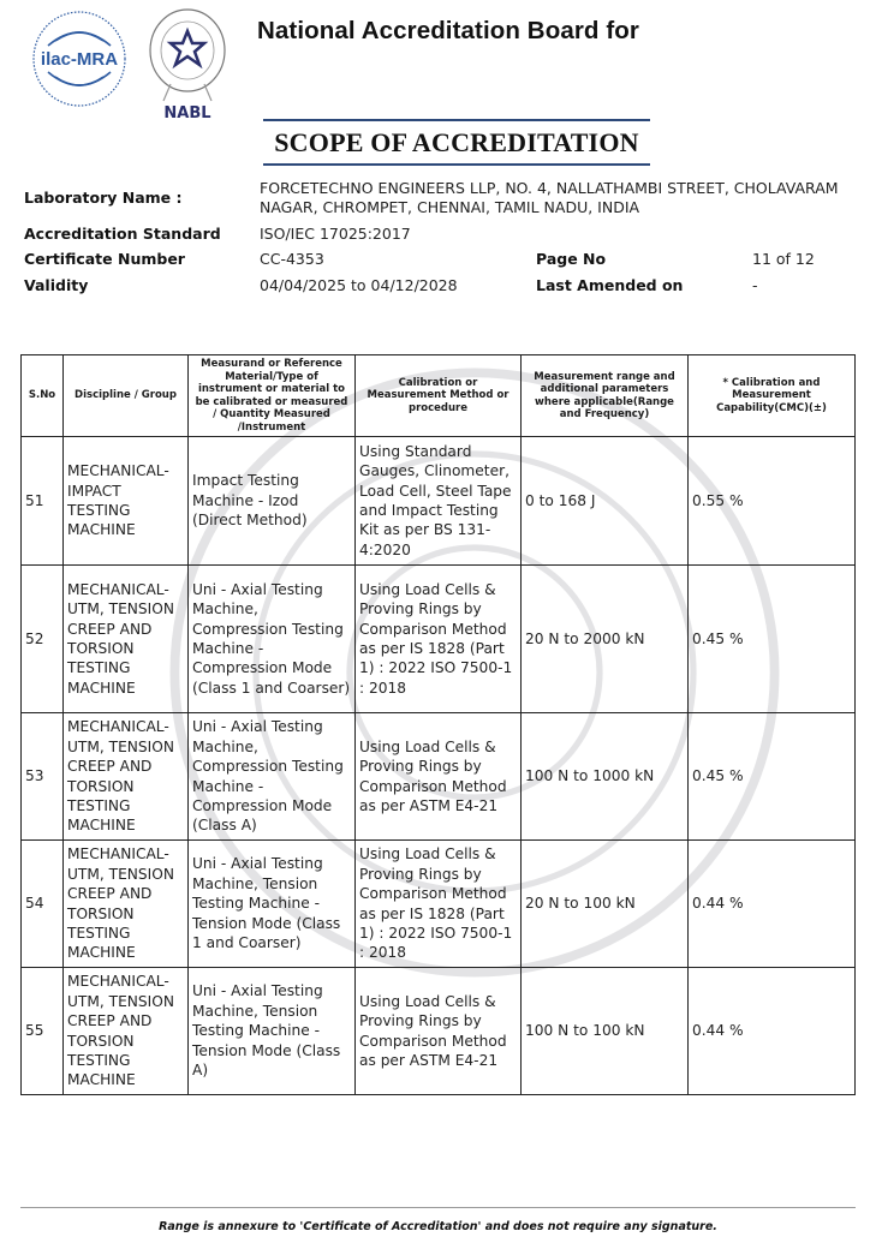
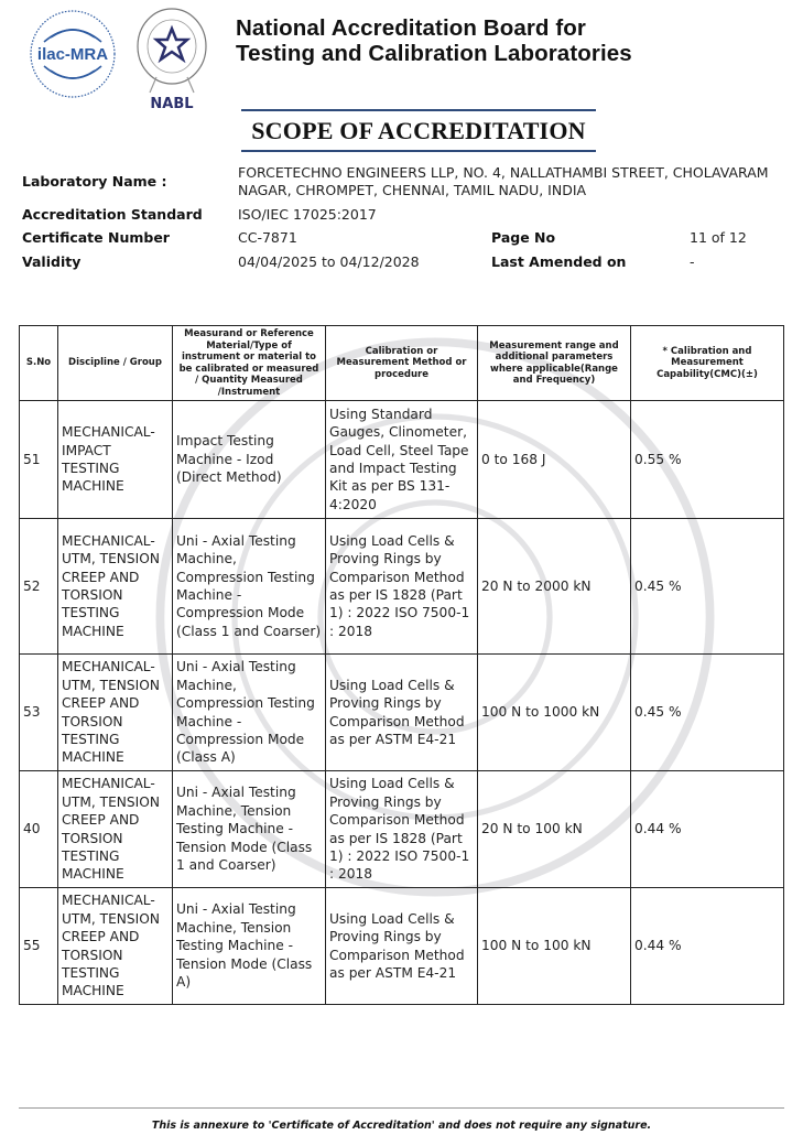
  ilac-MRA
  NABL
  National Accreditation Board for
+ Testing and Calibration Laboratories
  SCOPE OF ACCREDITATION
  Laboratory Name :
  FORCETECHNO ENGINEERS LLP, NO. 4, NALLATHAMBI STREET, CHOLAVARAM
  NAGAR, CHROMPET, CHENNAI, TAMIL NADU, INDIA
  Accreditation Standard
  ISO/IEC 17025:2017
  Certificate Number
- CC-4353
+ CC-7871
  Page No
  11 of 12
  Validity
  04/04/2025 to 04/12/2028
  Last Amended on
  -
  S.No	Discipline / Group	Measurand or Reference Material/Type of instrument or material to be calibrated or measured / Quantity Measured /Instrument	Calibration or Measurement Method or procedure	Measurement range and additional parameters where applicable(Range and Frequency)	* Calibration and Measurement Capability(CMC)(±)
  51	MECHANICAL- IMPACT TESTING MACHINE	Impact Testing Machine - Izod (Direct Method)	Using Standard Gauges, Clinometer, Load Cell, Steel Tape and Impact Testing Kit as per BS 131-4:2020	0 to 168 J	0.55 %
  52	MECHANICAL- UTM, TENSION CREEP AND TORSION TESTING MACHINE	Uni - Axial Testing Machine, Compression Testing Machine - Compression Mode (Class 1 and Coarser)	Using Load Cells & Proving Rings by Comparison Method as per IS 1828 (Part 1) : 2022 ISO 7500-1 : 2018	20 N to 2000 kN	0.45 %
  53	MECHANICAL- UTM, TENSION CREEP AND TORSION TESTING MACHINE	Uni - Axial Testing Machine, Compression Testing Machine - Compression Mode (Class A)	Using Load Cells & Proving Rings by Comparison Method as per ASTM E4-21	100 N to 1000 kN	0.45 %
- 54	MECHANICAL- UTM, TENSION CREEP AND TORSION TESTING MACHINE	Uni - Axial Testing Machine, Tension Testing Machine - Tension Mode (Class 1 and Coarser)	Using Load Cells & Proving Rings by Comparison Method as per IS 1828 (Part 1) : 2022 ISO 7500-1 : 2018	20 N to 100 kN	0.44 %
+ 40	MECHANICAL- UTM, TENSION CREEP AND TORSION TESTING MACHINE	Uni - Axial Testing Machine, Tension Testing Machine - Tension Mode (Class 1 and Coarser)	Using Load Cells & Proving Rings by Comparison Method as per IS 1828 (Part 1) : 2022 ISO 7500-1 : 2018	20 N to 100 kN	0.44 %
  55	MECHANICAL- UTM, TENSION CREEP AND TORSION TESTING MACHINE	Uni - Axial Testing Machine, Tension Testing Machine - Tension Mode (Class A)	Using Load Cells & Proving Rings by Comparison Method as per ASTM E4-21	100 N to 100 kN	0.44 %
- Range is annexure to 'Certificate of Accreditation' and does not require any signature.
+ This is annexure to 'Certificate of Accreditation' and does not require any signature.
